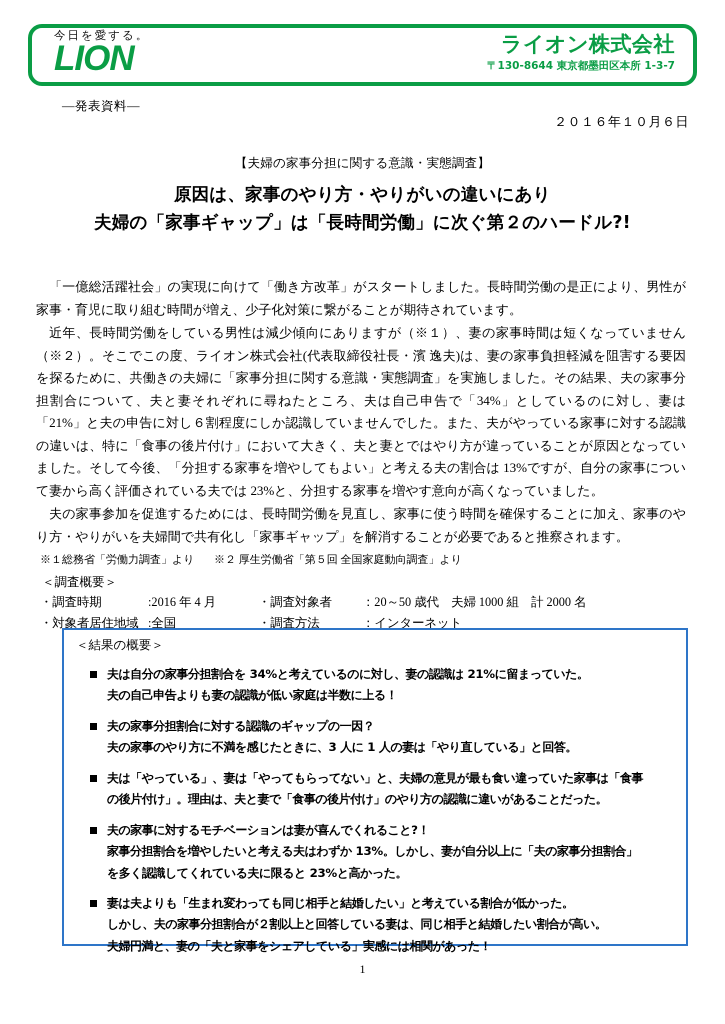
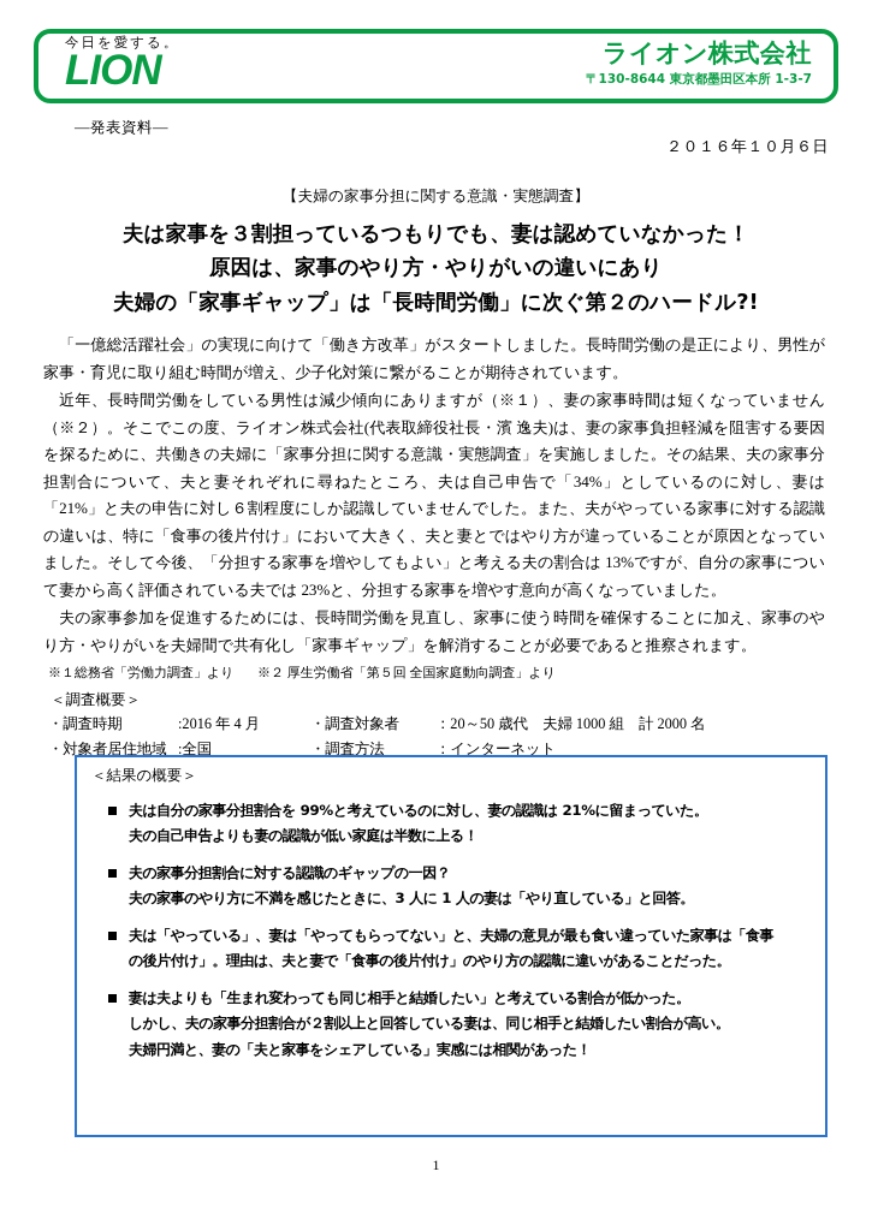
  今日を愛する。
  LION
  ライオン株式会社
  〒130-8644 東京都墨田区本所 1-3-7
  ―発表資料―
  ２０１６年１０月６日
  【夫婦の家事分担に関する意識・実態調査】
+ 夫は家事を３割担っているつもりでも、妻は認めていなかった！
  原因は、家事のやり方・やりがいの違いにあり
  夫婦の「家事ギャップ」は「長時間労働」に次ぐ第２のハードル?!
  「一億総活躍社会」の実現に向けて「働き方改革」がスタートしました。長時間労働の是正により、男性が家事・育児に取り組む時間が増え、少子化対策に繋がることが期待されています。
  近年、長時間労働をしている男性は減少傾向にありますが（※１）、妻の家事時間は短くなっていません（※２）。そこでこの度、ライオン株式会社(代表取締役社長・濱 逸夫)は、妻の家事負担軽減を阻害する要因を探るために、共働きの夫婦に「家事分担に関する意識・実態調査」を実施しました。その結果、夫の家事分担割合について、夫と妻それぞれに尋ねたところ、夫は自己申告で「34%」としているのに対し、妻は「21%」と夫の申告に対し６割程度にしか認識していませんでした。また、夫がやっている家事に対する認識の違いは、特に「食事の後片付け」において大きく、夫と妻とではやり方が違っていることが原因となっていました。そして今後、「分担する家事を増やしてもよい」と考える夫の割合は 13%ですが、自分の家事について妻から高く評価されている夫では 23%と、分担する家事を増やす意向が高くなっていました。
  夫の家事参加を促進するためには、長時間労働を見直し、家事に使う時間を確保することに加え、家事のやり方・やりがいを夫婦間で共有化し「家事ギャップ」を解消することが必要であると推察されます。
  ※１総務省「労働力調査」より ※２ 厚生労働省「第５回 全国家庭動向調査」より
  ＜調査概要＞
  ・調査時期	:2016 年 4 月	・調査対象者	：20～50 歳代 夫婦 1000 組 計 2000 名
  ・対象者居住地域	:全国	・調査方法	：インターネット
  ＜結果の概要＞
- 夫は自分の家事分担割合を 34%と考えているのに対し、妻の認識は 21%に留まっていた。
+ 夫は自分の家事分担割合を 99%と考えているのに対し、妻の認識は 21%に留まっていた。
  夫の自己申告よりも妻の認識が低い家庭は半数に上る！
  夫の家事分担割合に対する認識のギャップの一因？
  夫の家事のやり方に不満を感じたときに、3 人に 1 人の妻は「やり直している」と回答。
  夫は「やっている」、妻は「やってもらってない」と、夫婦の意見が最も食い違っていた家事は「食事
  の後片付け」。理由は、夫と妻で「食事の後片付け」のやり方の認識に違いがあることだった。
- 夫の家事に対するモチベーションは妻が喜んでくれること?！
- 家事分担割合を増やしたいと考える夫はわずか 13%。しかし、妻が自分以上に「夫の家事分担割合」
- を多く認識してくれている夫に限ると 23%と高かった。
  妻は夫よりも「生まれ変わっても同じ相手と結婚したい」と考えている割合が低かった。
  しかし、夫の家事分担割合が２割以上と回答している妻は、同じ相手と結婚したい割合が高い。
  夫婦円満と、妻の「夫と家事をシェアしている」実感には相関があった！
  1
